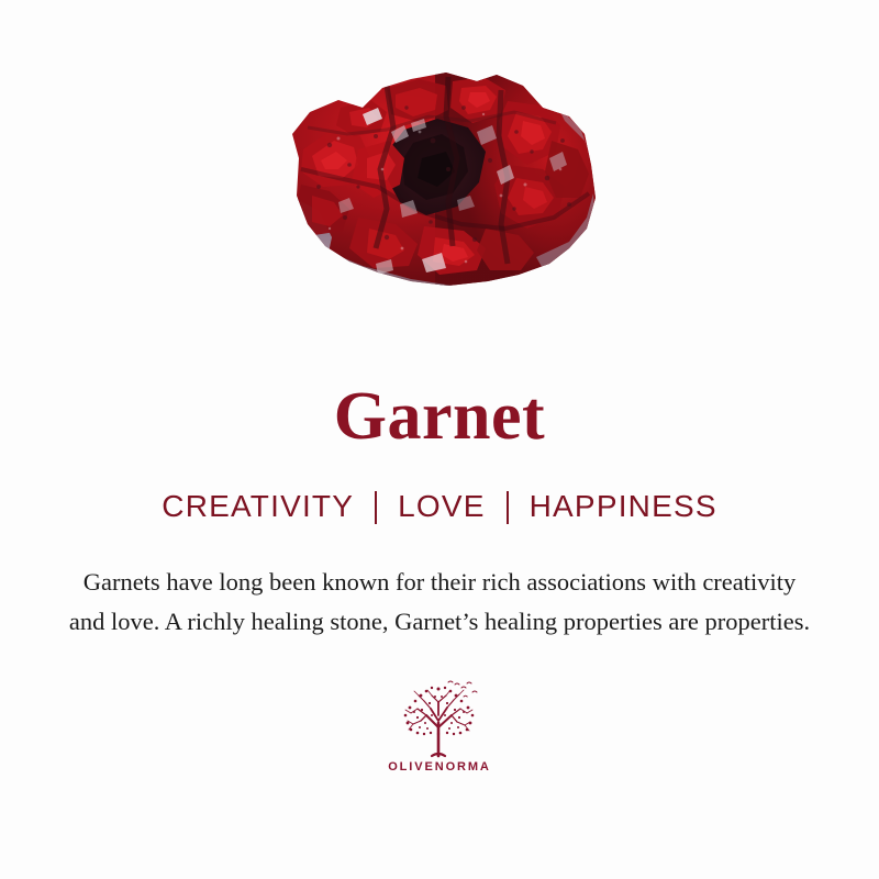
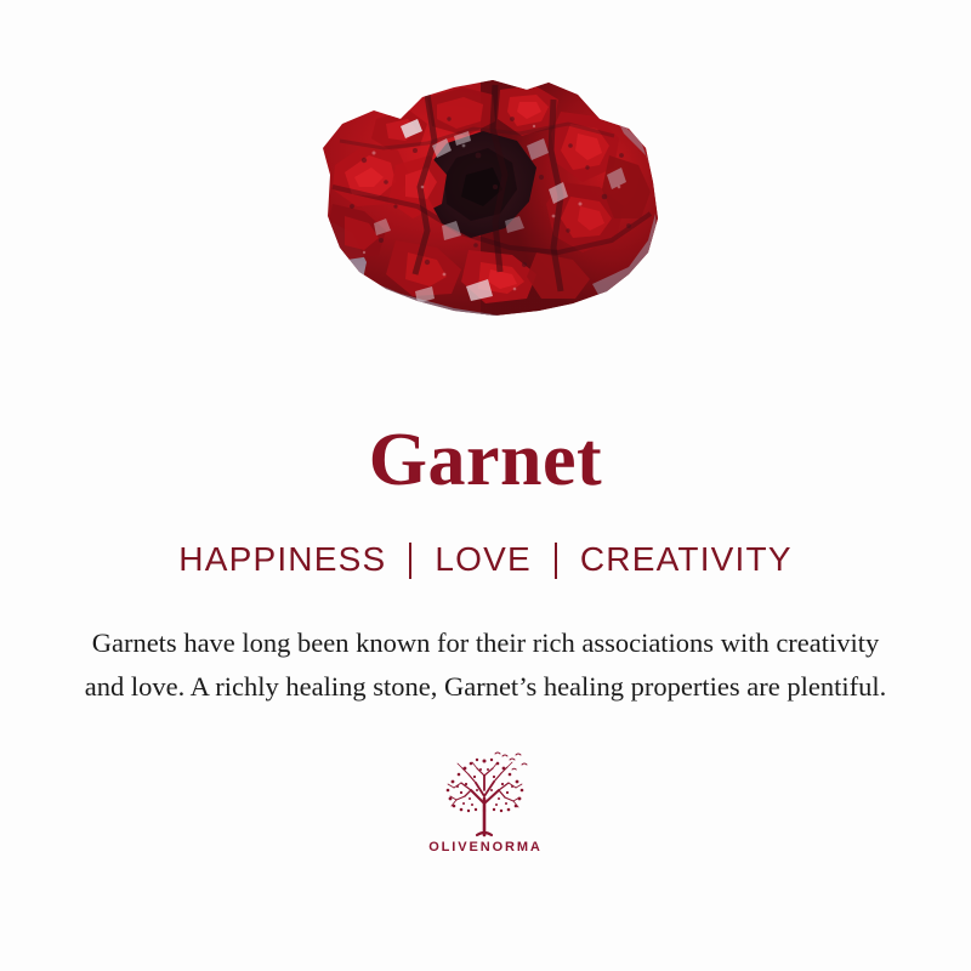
  Garnet
- CREATIVITY
+ HAPPINESS
  LOVE
- HAPPINESS
+ CREATIVITY
  Garnets have long been known for their rich associations with creativity
- and love. A richly healing stone, Garnet’s healing properties are properties.
+ and love. A richly healing stone, Garnet’s healing properties are plentiful.
  OLIVENORMA
